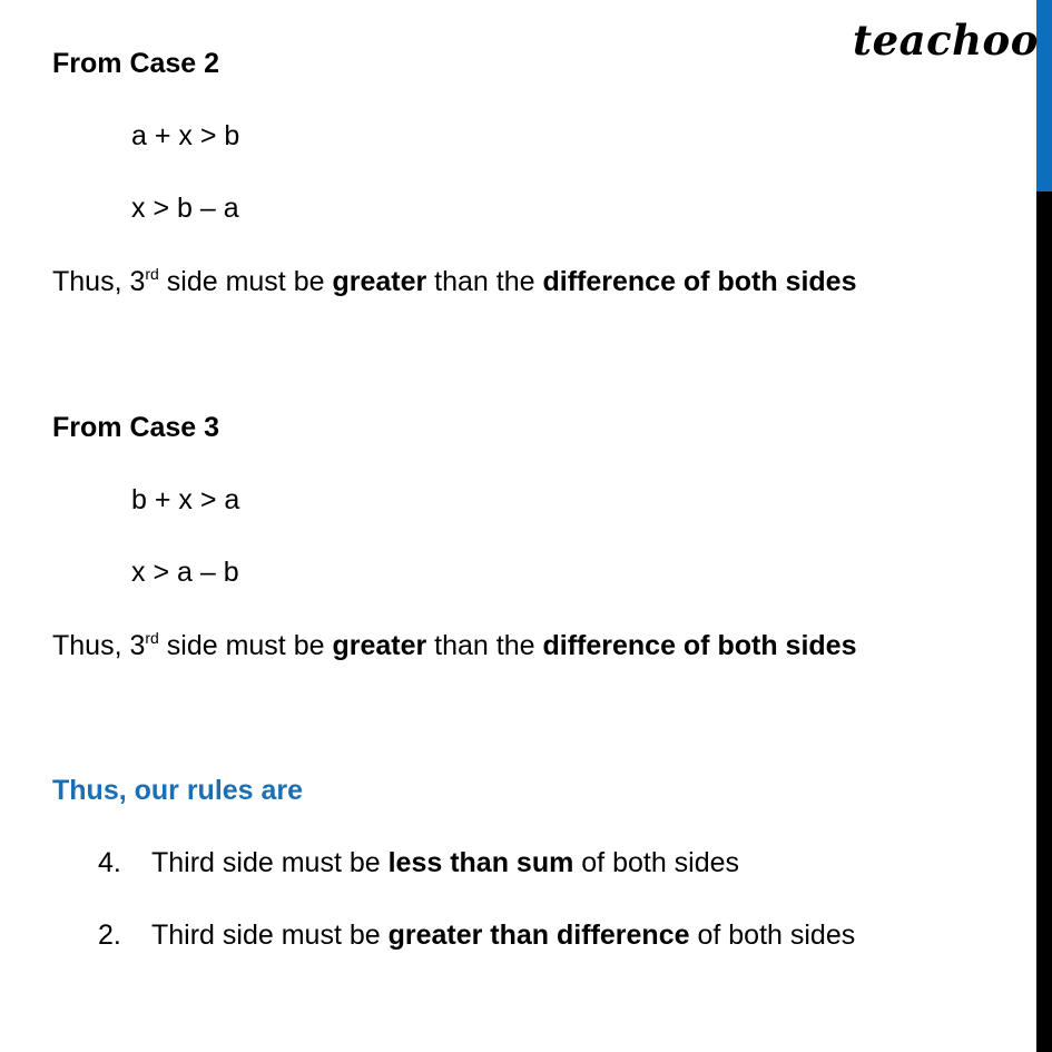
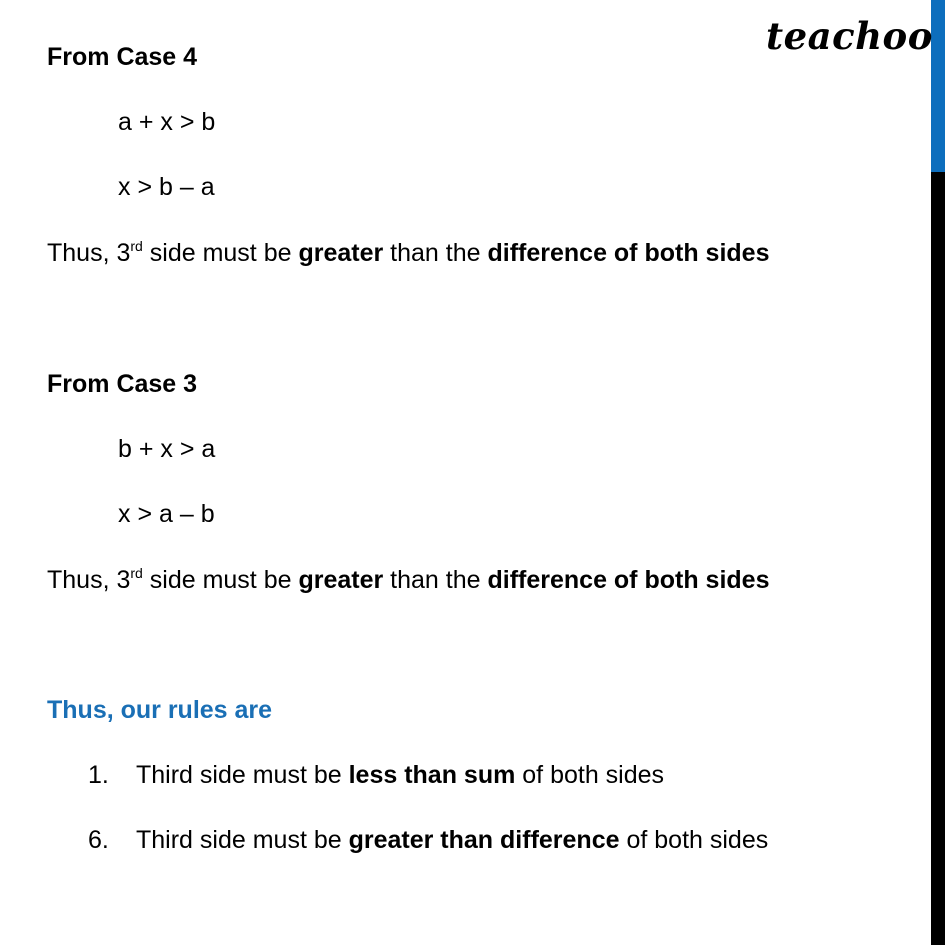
  teachoo
- From Case 2
+ From Case 4
  a + x > b
  x > b – a
  Thus, 3rd side must be greater than the difference of both sides
  From Case 3
  b + x > a
  x > a – b
  Thus, 3rd side must be greater than the difference of both sides
  Thus, our rules are
- 4. Third side must be less than sum of both sides
+ 1. Third side must be less than sum of both sides
- 2. Third side must be greater than difference of both sides
+ 6. Third side must be greater than difference of both sides
